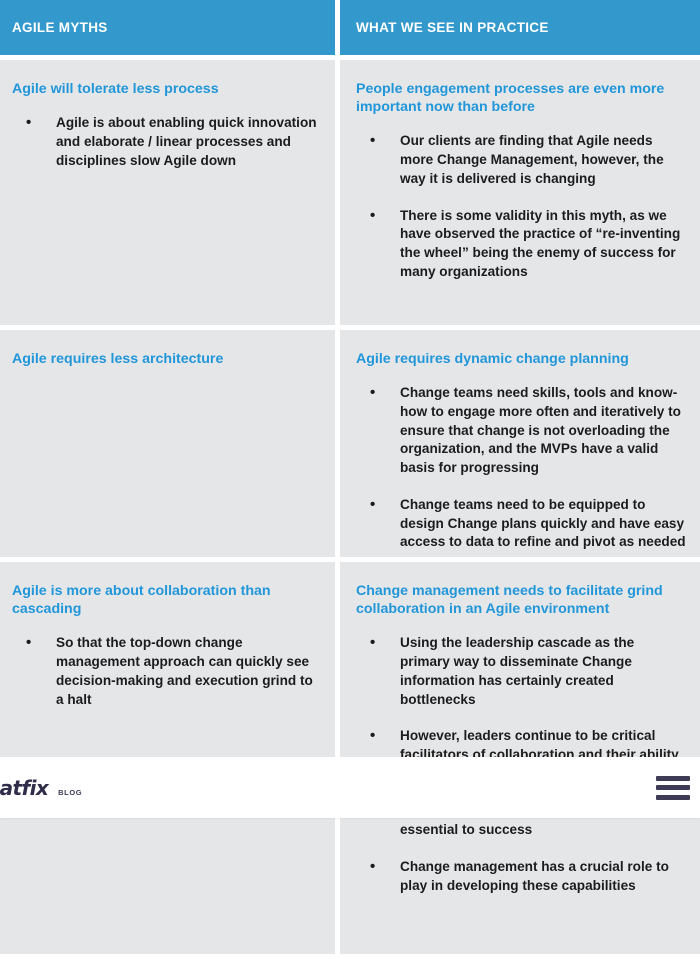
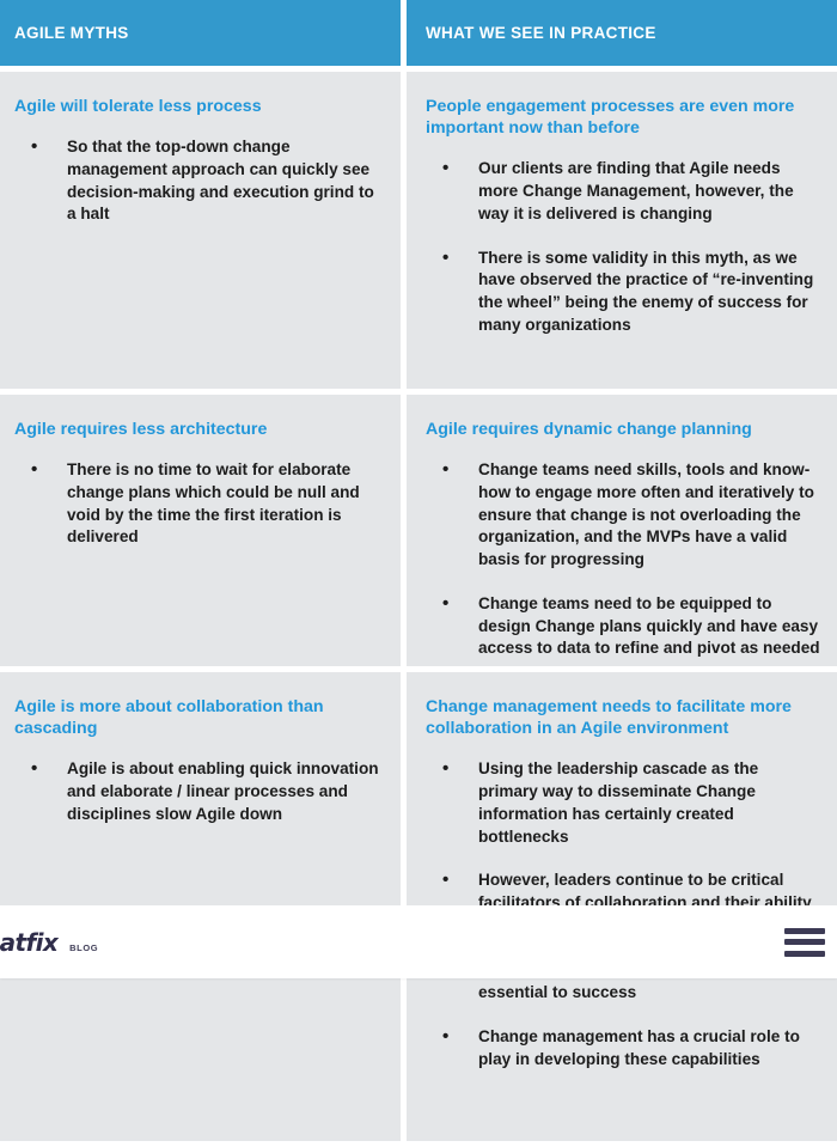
  AGILE MYTHS
  WHAT WE SEE IN PRACTICE
  Agile will tolerate less process
- Agile is about enabling quick innovation and elaborate / linear processes and disciplines slow Agile down
+ So that the top-down change management approach can quickly see decision-making and execution grind to a halt
  People engagement processes are even more important now than before
  Our clients are finding that Agile needs more Change Management, however, the way it is delivered is changing
  There is some validity in this myth, as we have observed the practice of “re-inventing the wheel” being the enemy of success for many organizations
  Agile requires less architecture
+ There is no time to wait for elaborate change plans which could be null and void by the time the first iteration is delivered
  Agile requires dynamic change planning
  Change teams need skills, tools and know-how to engage more often and iteratively to ensure that change is not overloading the organization, and the MVPs have a valid basis for progressing
  Change teams need to be equipped to design Change plans quickly and have easy access to data to refine and pivot as needed
  Agile is more about collaboration than cascading
- So that the top-down change management approach can quickly see decision-making and execution grind to a halt
+ Agile is about enabling quick innovation and elaborate / linear processes and disciplines slow Agile down
- Change management needs to facilitate grind collaboration in an Agile environment
+ Change management needs to facilitate more collaboration in an Agile environment
  Using the leadership cascade as the primary way to disseminate Change information has certainly created bottlenecks
  Change management has a crucial role to play in developing these capabilities
  atfix
  BLOG
